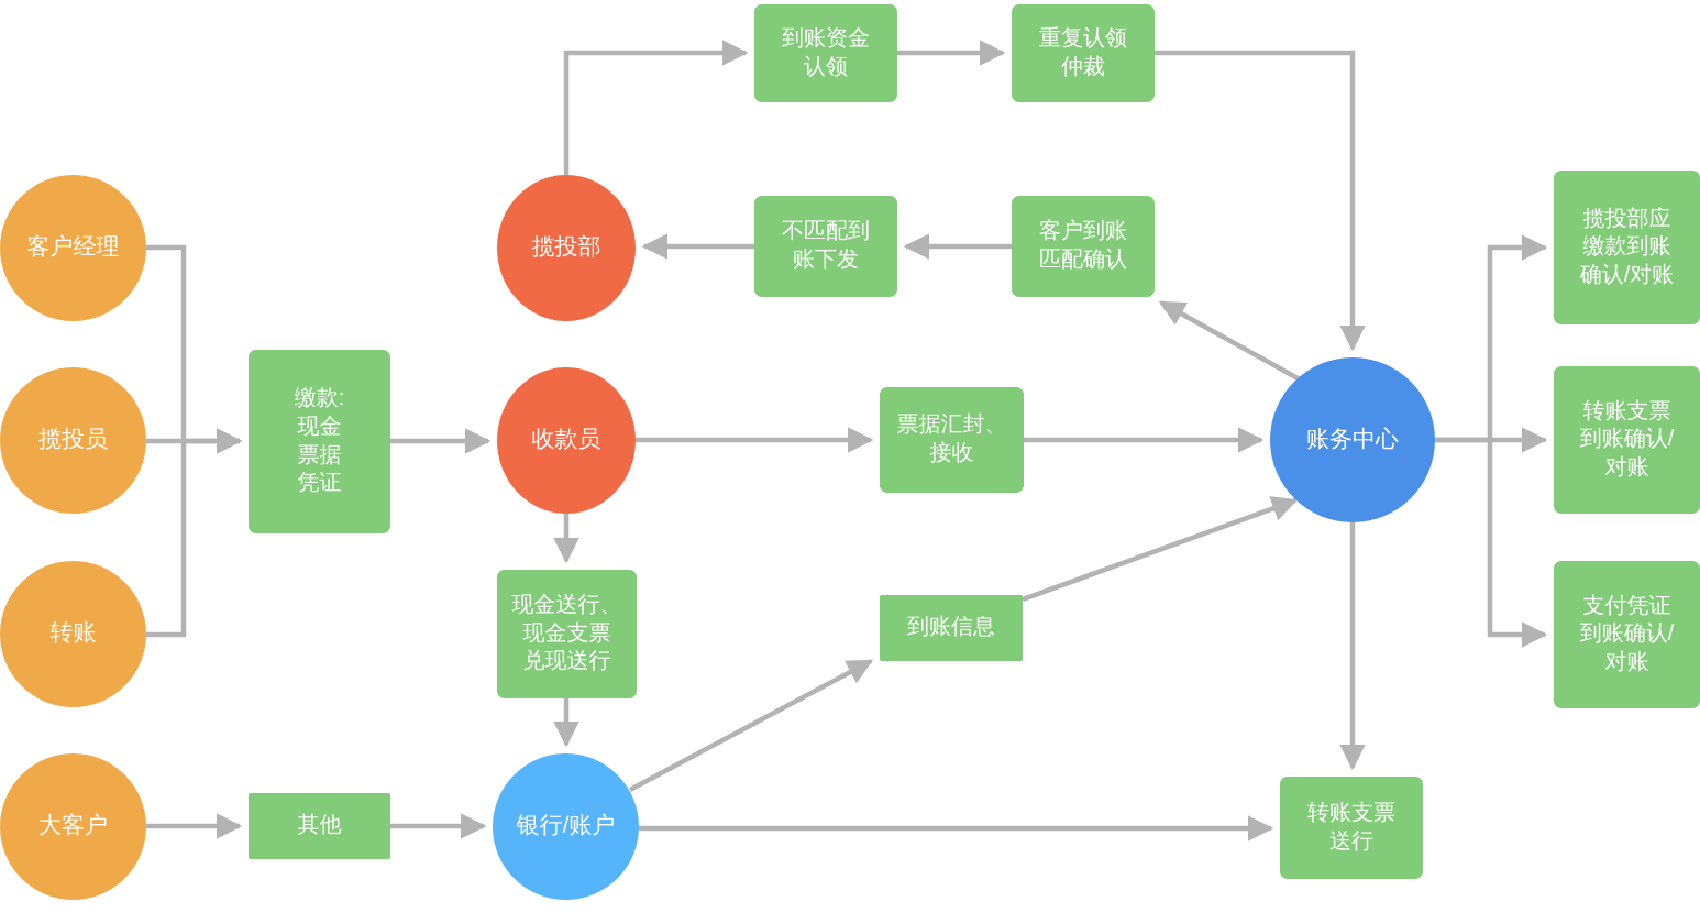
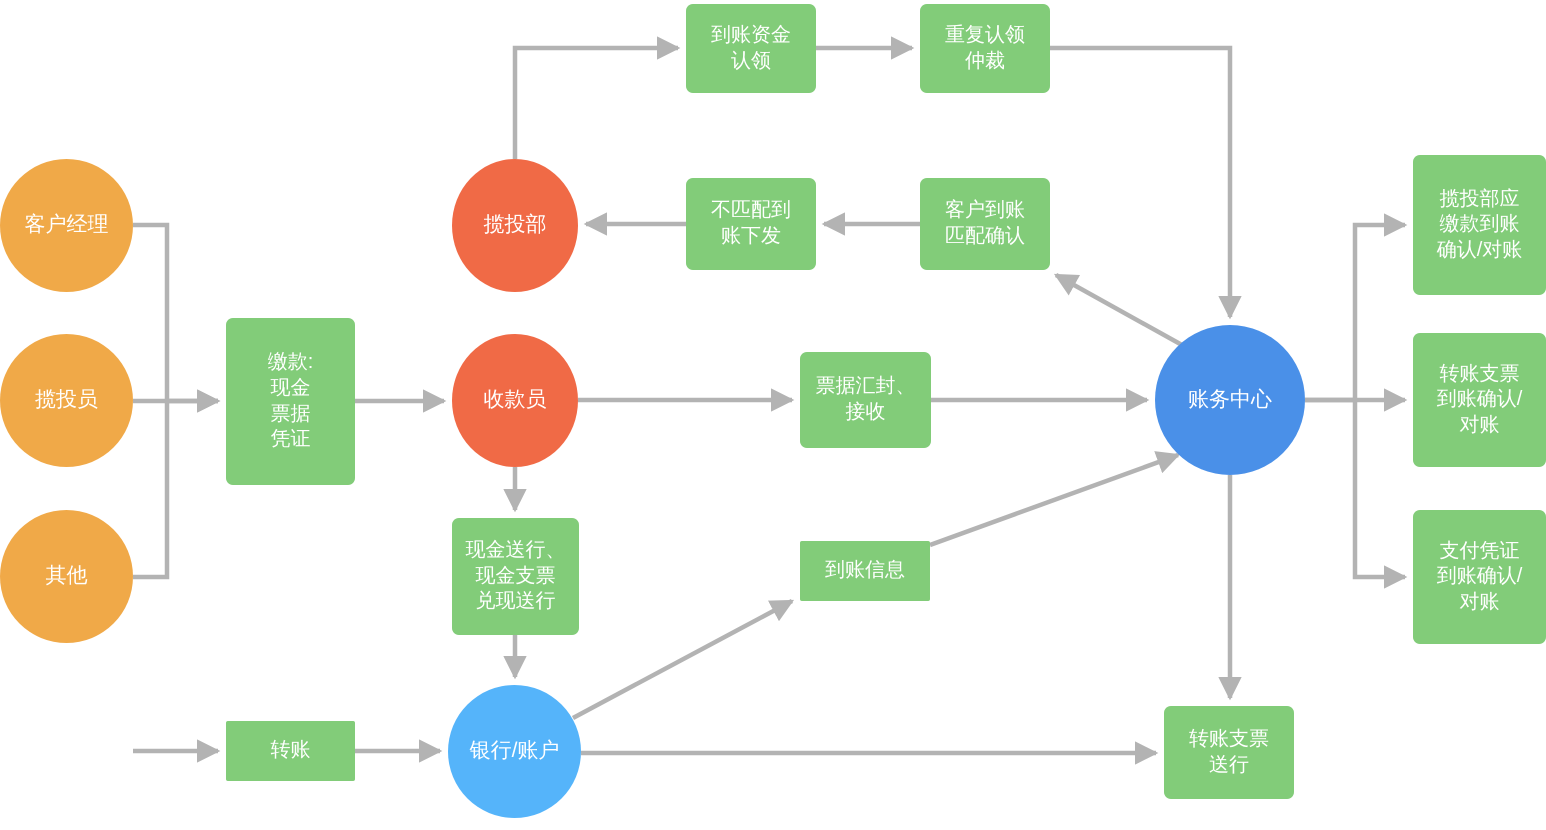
  客户经理
  揽投员
- 转账
+ 其他
- 大客户
  缴款:
  现金
  票据
  凭证
- 其他
+ 转账
  揽投部
  收款员
  银行/账户
  现金送行、
  现金支票
  兑现送行
  到账资金
  认领
  重复认领
  仲裁
  不匹配到
  账下发
  客户到账
  匹配确认
  票据汇封、
  接收
  到账信息
  账务中心
  揽投部应
  缴款到账
  确认/对账
  转账支票
  到账确认/
  对账
  支付凭证
  到账确认/
  对账
  转账支票
  送行
